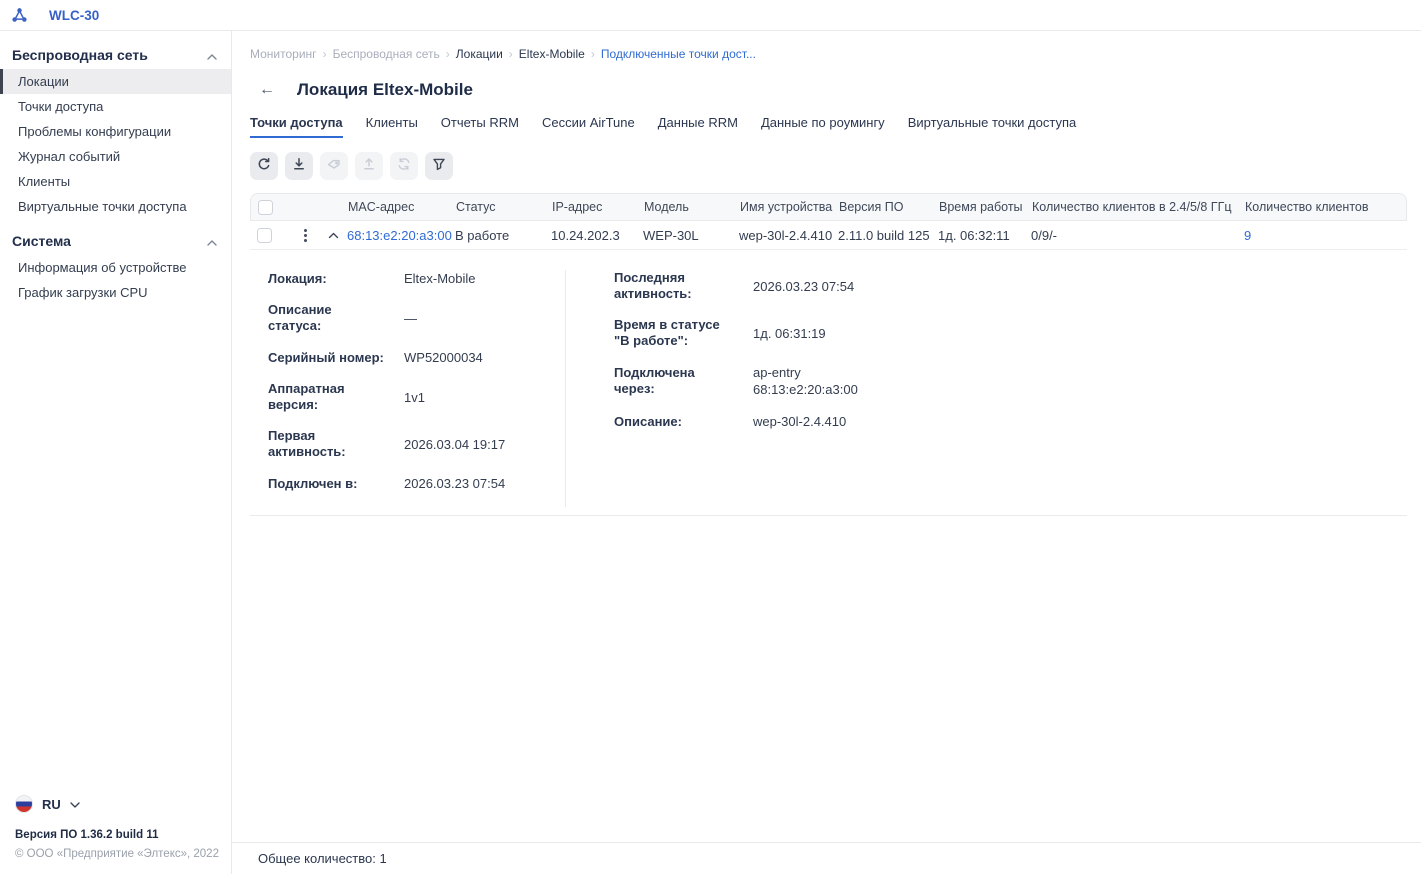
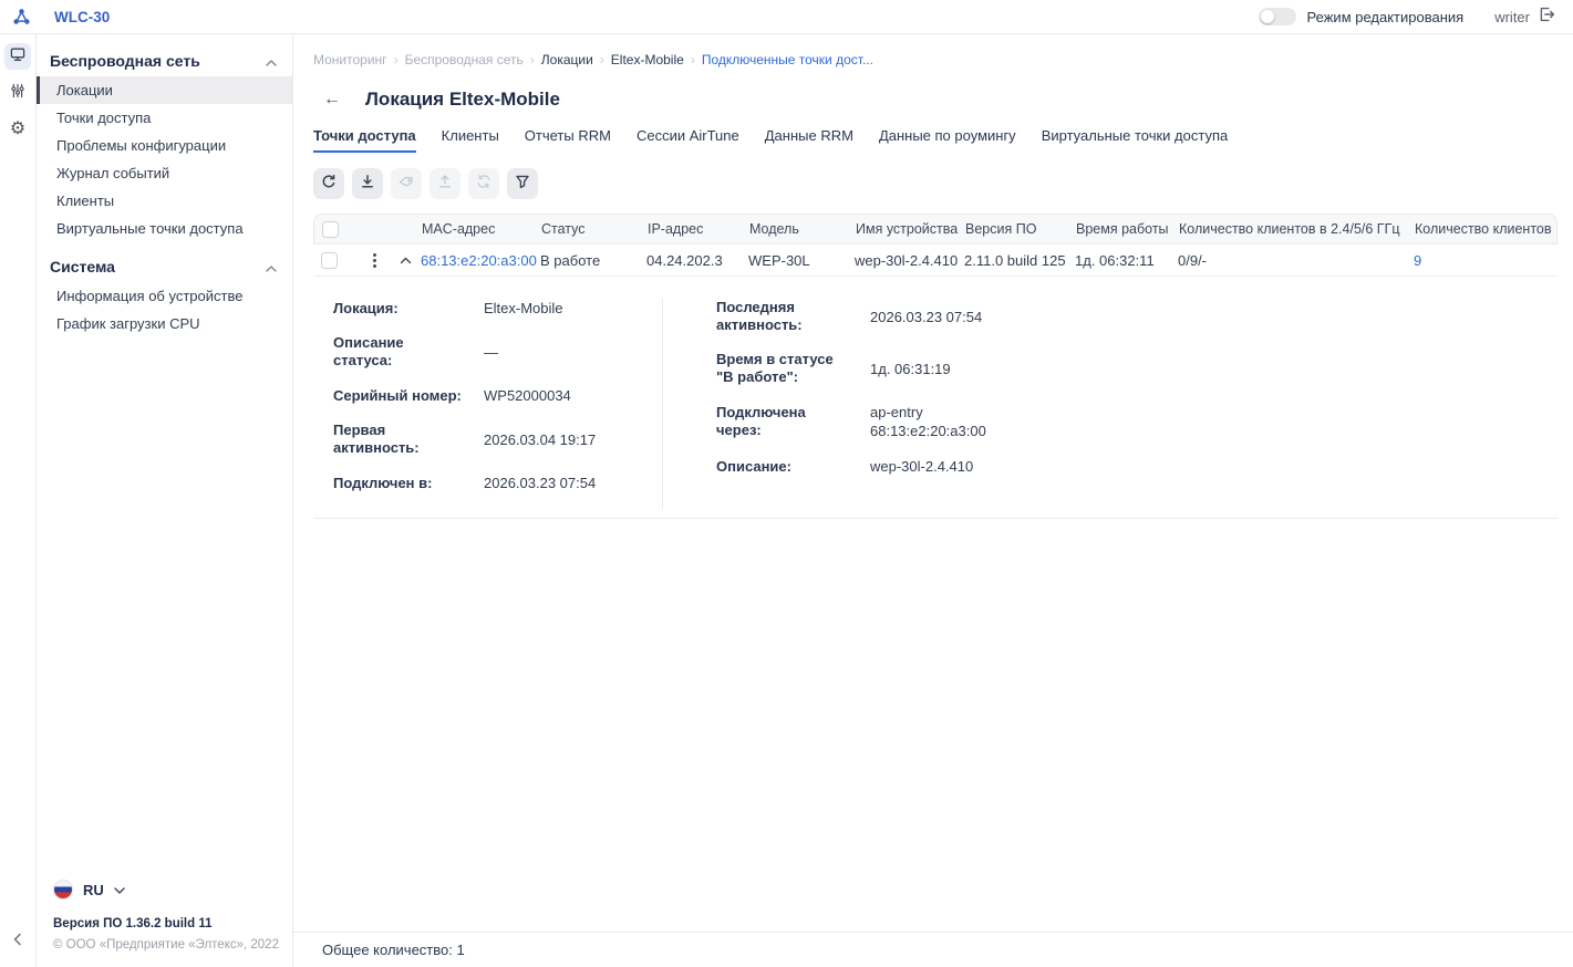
  WLC-30
+ Режим редактирования
+ writer
+ ⚙
  Беспроводная сеть
  Локации
  Точки доступа
  Проблемы конфигурации
  Журнал событий
  Клиенты
  Виртуальные точки доступа
  Система
  Информация об устройстве
  График загрузки CPU
  RU
  Версия ПО 1.36.2 build 11
  © ООО «Предприятие «Элтекс», 2022
  Мониторинг
  ›
  Беспроводная сеть
  ›
  Локации
  ›
  Eltex-Mobile
  ›
  Подключенные точки дост...
  ←
  Локация Eltex-Mobile
  Точки доступа
  Клиенты
  Отчеты RRM
  Сессии AirTune
  Данные RRM
  Данные по роумингу
  Виртуальные точки доступа
  MAC-адрес
  Статус
  IP-адрес
  Модель
  Имя устройства
  Версия ПО
  Время работы
- Количество клиентов в 2.4/5/8 ГГц
+ Количество клиентов в 2.4/5/6 ГГц
  Количество клиентов
  68:13:e2:20:a3:00
  В работе
- 10.24.202.3
+ 04.24.202.3
  WEP-30L
  wep-30l-2.4.410
  2.11.0 build 125
  1д. 06:32:11
  0/9/-
  9
  Локация:
  Eltex-Mobile
  Описание статуса:
  —
  Серийный номер:
  WP52000034
- Аппаратная
- версия:
- 1v1
  Первая
  активность:
  2026.03.04 19:17
  Подключен в:
  2026.03.23 07:54
  Последняя
  активность:
  2026.03.23 07:54
  Время в статусе
  "В работе":
  1д. 06:31:19
  Подключена через:
  ap-entry
  68:13:e2:20:a3:00
  Описание:
  wep-30l-2.4.410
  Общее количество: 1
